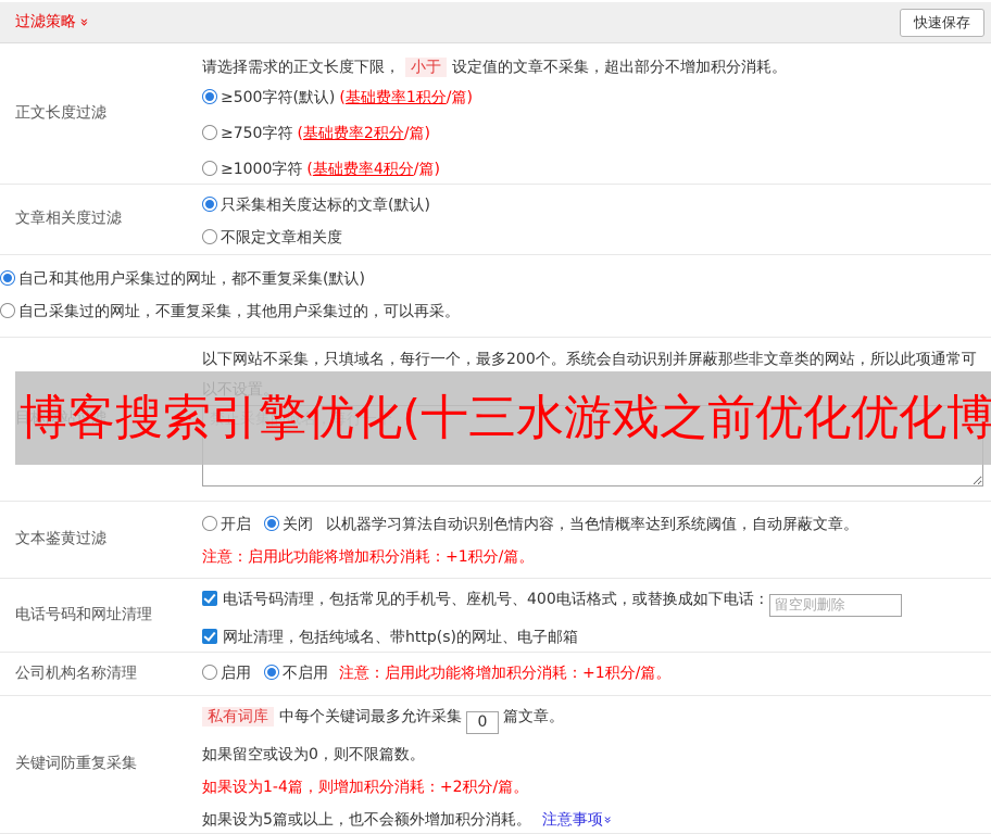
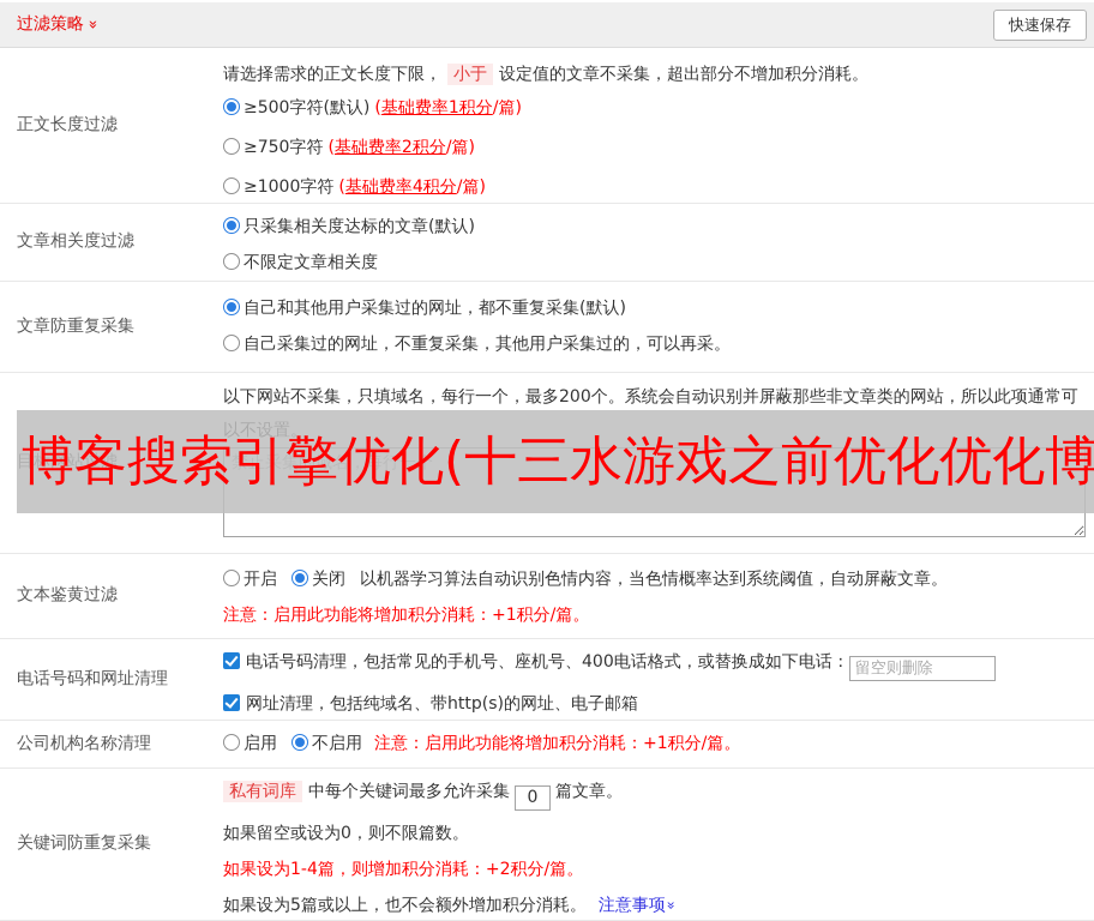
  快速保存
  正文长度过滤
  请选择需求的正文长度下限， 小于 设定值的文章不采集，超出部分不增加积分消耗。
  ≥500字符(默认) (基础费率1积分/篇)
  ≥750字符 (基础费率2积分/篇)
  ≥1000字符 (基础费率4积分/篇)
  文章相关度过滤
  只采集相关度达标的文章(默认)
  不限定文章相关度
+ 文章防重复采集
  自己和其他用户采集过的网址，都不重复采集(默认)
  自己采集过的网址，不重复采集，其他用户采集过的，可以再采。
  目标网站过滤
  以下网站不采集，只填域名，每行一个，最多200个。系统会自动识别并屏蔽那些非文章类的网站，所以此项通常可以不设置。
  禁止采集的域名，每行一个
  文本鉴黄过滤
  开启 关闭 以机器学习算法自动识别色情内容，当色情概率达到系统阈值，自动屏蔽文章。
  注意：启用此功能将增加积分消耗：+1积分/篇。
  电话号码和网址清理
  电话号码清理，包括常见的手机号、座机号、400电话格式，或替换成如下电话： 留空则删除
  网址清理，包括纯域名、带http(s)的网址、电子邮箱
  公司机构名称清理
  启用 不启用 注意：启用此功能将增加积分消耗：+1积分/篇。
  关键词防重复采集
  私有词库 中每个关键词最多允许采集 0 篇文章。
  如果留空或设为0，则不限篇数。
  如果设为1-4篇，则增加积分消耗：+2积分/篇。
  如果设为5篇或以上，也不会额外增加积分消耗。 注意事项
  博客搜索引擎优化(十三水游戏之前优化优化博
